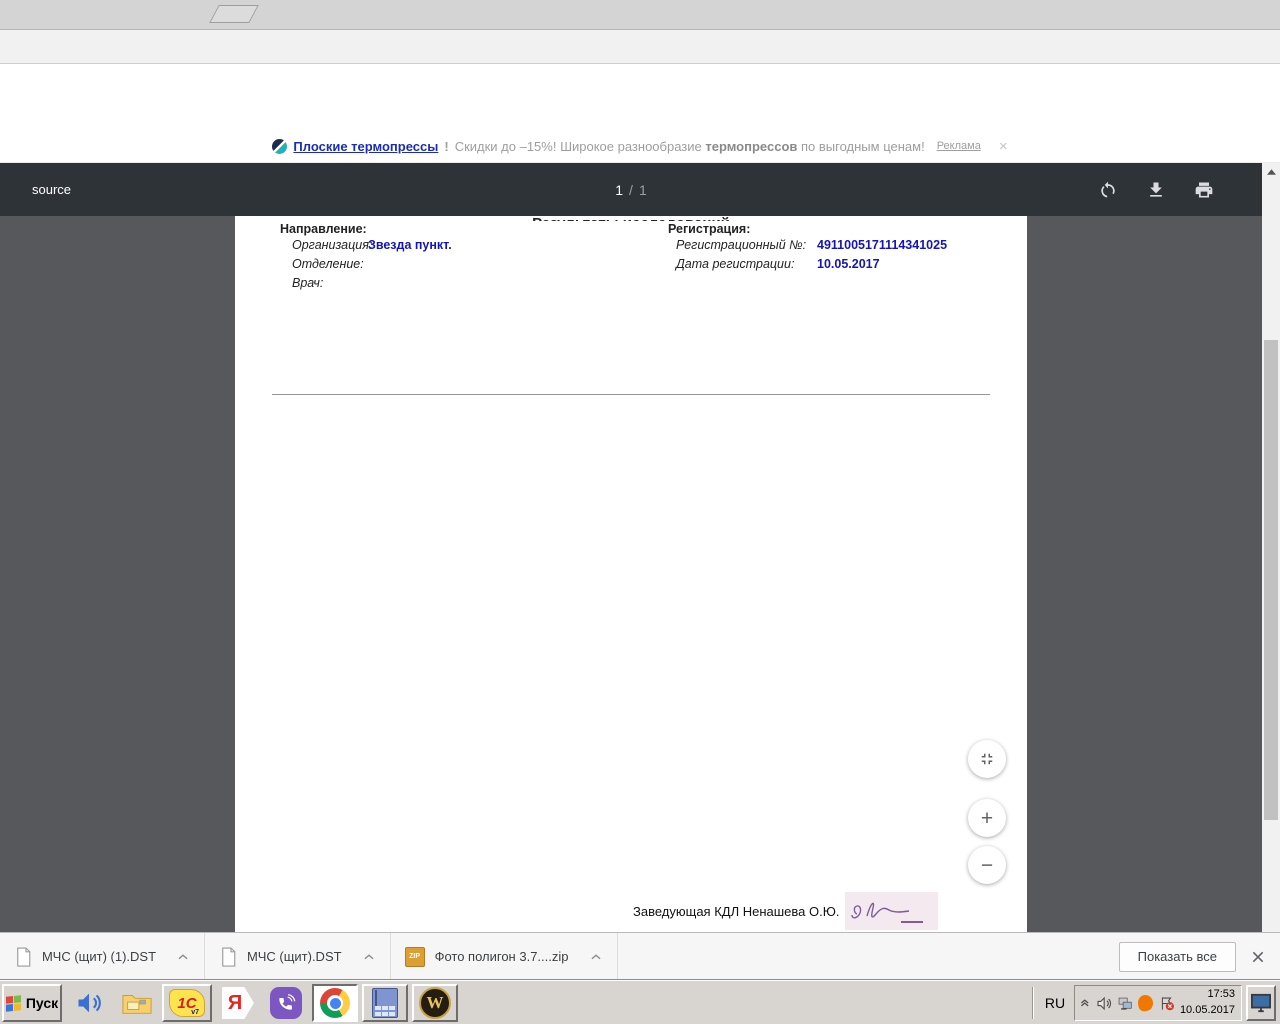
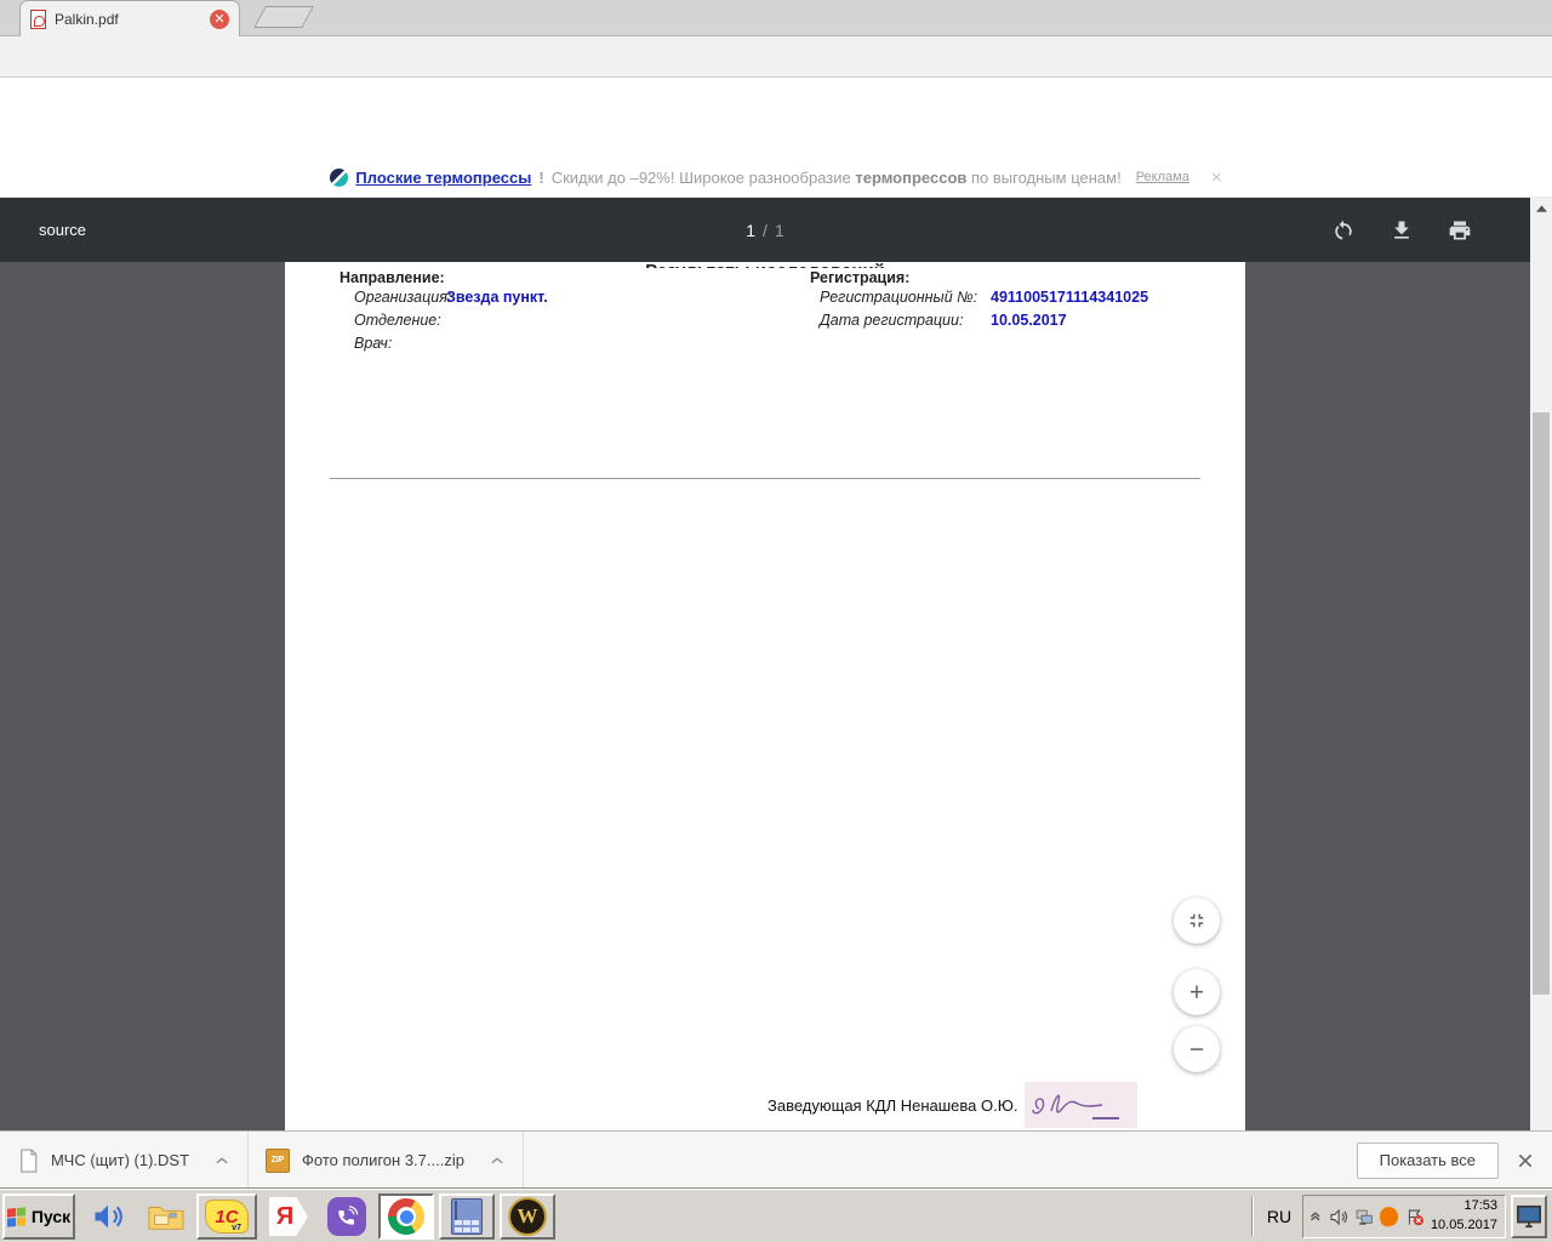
+ Palkin.pdf
+ ✕
  Плоские термопрессы
  !
- Скидки до –15%! Широкое разнообразие термопрессов по выгодным ценам!
+ Скидки до –92%! Широкое разнообразие термопрессов по выгодным ценам!
  Реклама
  ×
  1
  /
  1
  source
  Направление:
  Организация:
  Звезда пункт.
  Отделение:
  Врач:
  Регистрация:
  Регистрационный №:
  4911005171114341025
  Дата регистрации:
  10.05.2017
  Заведующая КДЛ Ненашева О.Ю.
  +
  −
  МЧС (щит) (1).DST
- МЧС (щит).DST
  Фото полигон 3.7....zip
  Показать все
  Пуск
  1С
  Я
  W
  RU
  17:53
  10.05.2017
